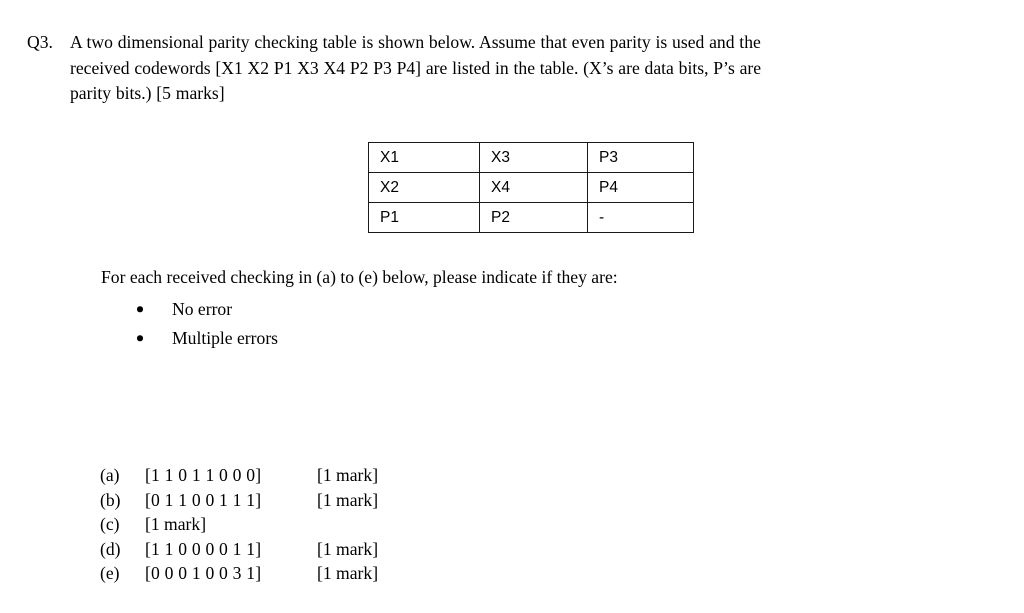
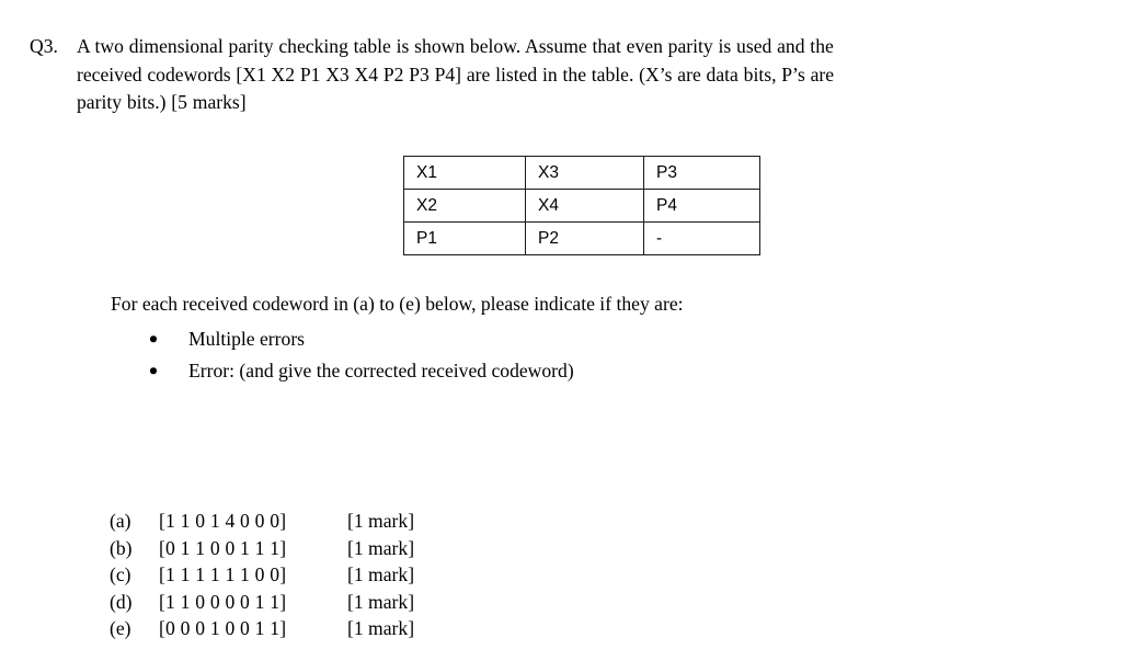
  Q3.
  A two dimensional parity checking table is shown below. Assume that even parity is used and the
  received codewords [X1 X2 P1 X3 X4 P2 P3 P4] are listed in the table. (X’s are data bits, P’s are
  parity bits.) [5 marks]
  X1	X3	P3
  X2	X4	P4
  P1	P2	-
- For each received checking in (a) to (e) below, please indicate if they are:
+ For each received codeword in (a) to (e) below, please indicate if they are:
- No error
  Multiple errors
+ Error: (and give the corrected received codeword)
  (a)
- [1 1 0 1 1 0 0 0]
+ [1 1 0 1 4 0 0 0]
  [1 mark]
  (b)
  [0 1 1 0 0 1 1 1]
  [1 mark]
  (c)
+ [1 1 1 1 1 1 0 0]
  [1 mark]
  (d)
  [1 1 0 0 0 0 1 1]
  [1 mark]
  (e)
- [0 0 0 1 0 0 3 1]
+ [0 0 0 1 0 0 1 1]
  [1 mark]
